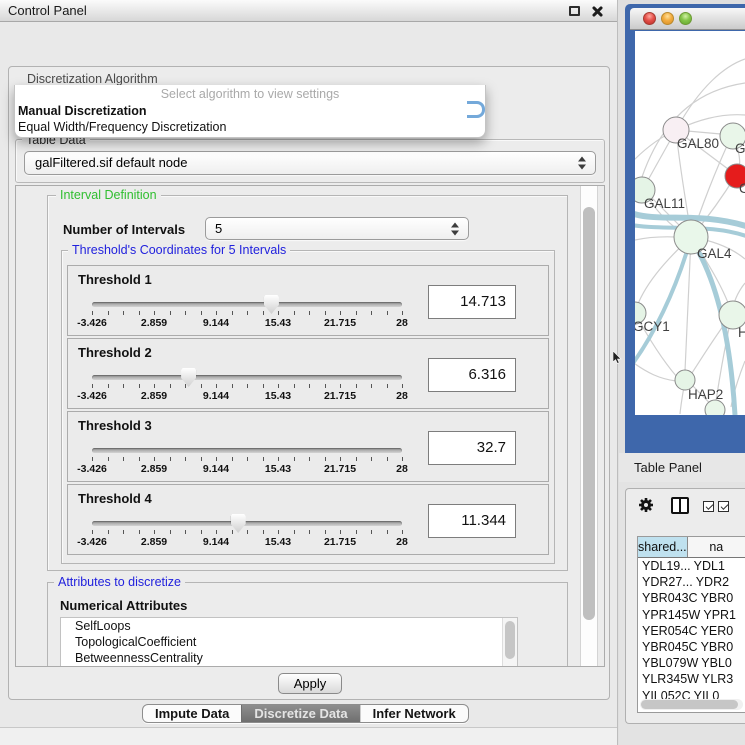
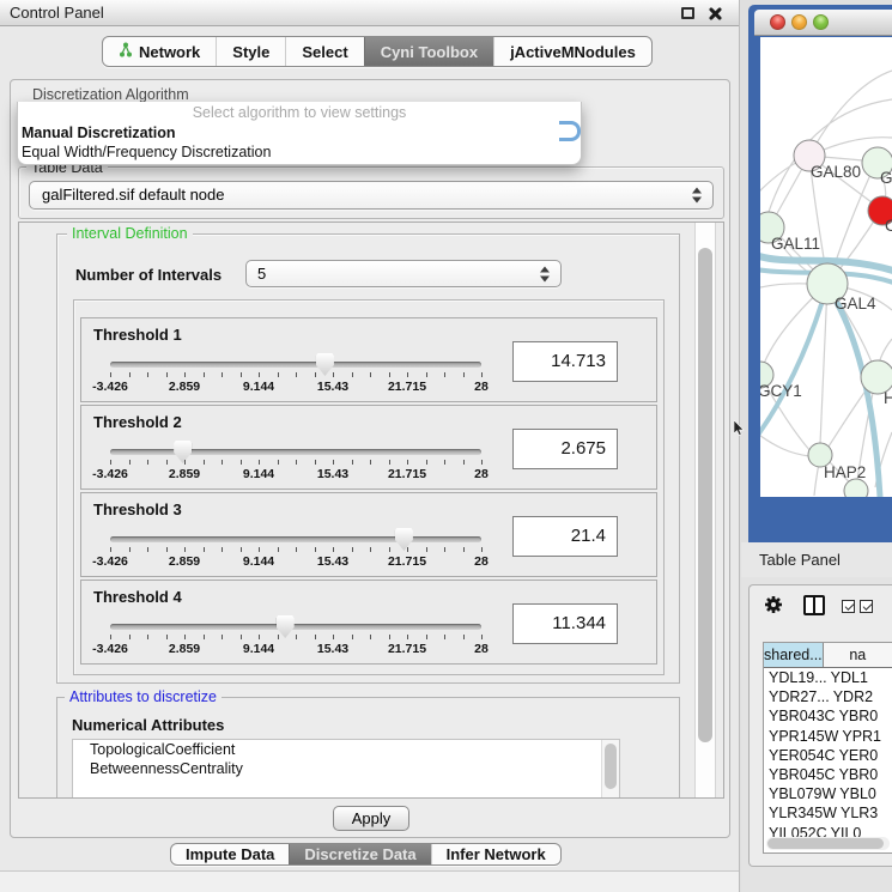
  Control Panel
+ Network
+ Style
+ Select
+ Cyni Toolbox
+ jActiveMNodules
  Discretization Algorithm
  Select algorithm to view settings
  Manual Discretization
  Equal Width/Frequency Discretization
  Table Data
  galFiltered.sif default node
  Interval Definition
  Number of Intervals
  5
- Threshold's Coordinates for 5 Intervals
  Threshold 1
  -3.426
  2.859
  9.144
  15.43
  21.715
  28
  14.713
  Threshold 2
  -3.426
  2.859
  9.144
  15.43
  21.715
  28
- 6.316
+ 2.675
  Threshold 3
  -3.426
  2.859
  9.144
  15.43
  21.715
  28
- 32.7
+ 21.4
  Threshold 4
  -3.426
  2.859
  9.144
  15.43
  21.715
  28
  11.344
  Attributes to discretize
  Numerical Attributes
- SelfLoops
  TopologicalCoefficient
  BetweennessCentrality
  Apply
  Impute Data
  Discretize Data
  Infer Network
  GAL80
  C
  GAL11
  GAL4
  GCY1
  H
  HAP2
  Table Panel
  shared...
  na
  YDL19...
  YDL1
  YDR27...
  YDR2
  YBR043C
  YBR0
  YPR145W
  YPR1
  YER054C
  YER0
  YBR045C
  YBR0
  YBL079W
  YBL0
  YLR345W
  YLR3
  YIL052C
  YIL0
